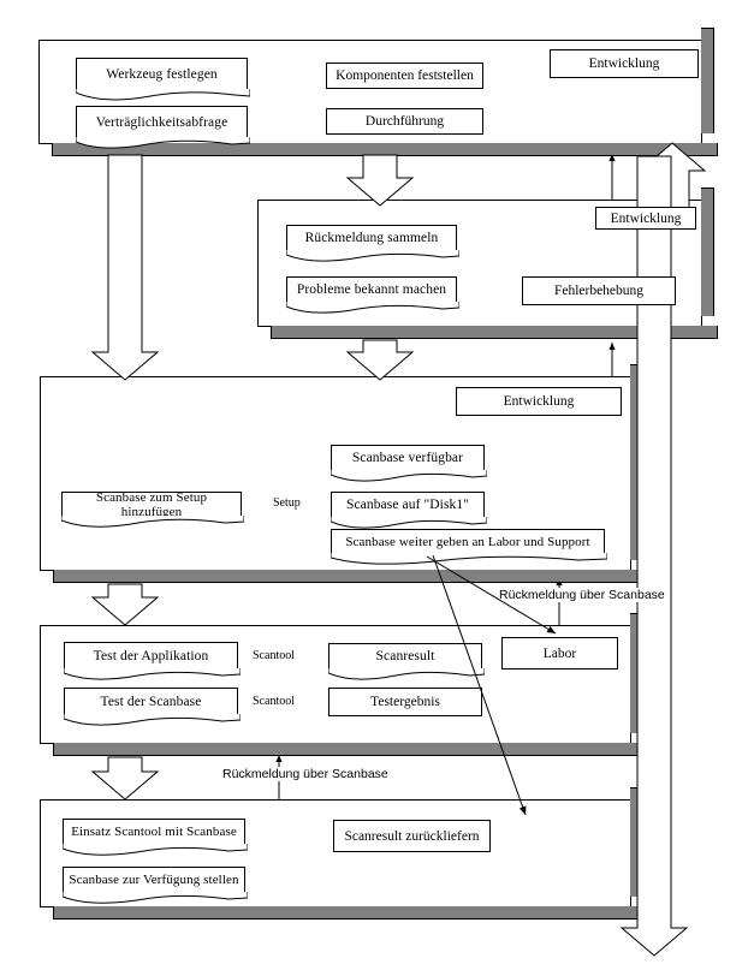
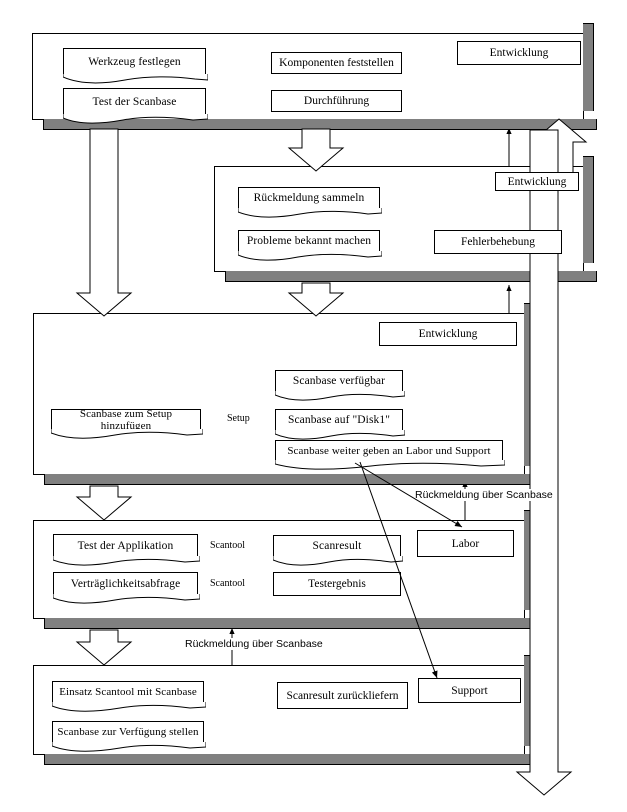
  Entwicklung
  Werkzeug festlegen
- Verträglichkeitsabfrage
+ Test der Scanbase
  Komponenten feststellen
  Durchführung
  Entwicklung
  Rückmeldung sammeln
  Probleme bekannt machen
  Fehlerbehebung
  Entwicklung
  Scanbase zum Setup hinzufügen
  Scanbase verfügbar
  Scanbase auf "Disk1"
  Scanbase weiter geben an Labor und Support
  Setup
  Labor
  Test der Applikation
- Test der Scanbase
+ Verträglichkeitsabfrage
  Scanresult
  Testergebnis
  Scantool
  Scantool
+ Support
  Einsatz Scantool mit Scanbase
  Scanbase zur Verfügung stellen
  Scanresult zurückliefern
  Rückmeldung über Scanbase
  Rückmeldung über Scanbase
